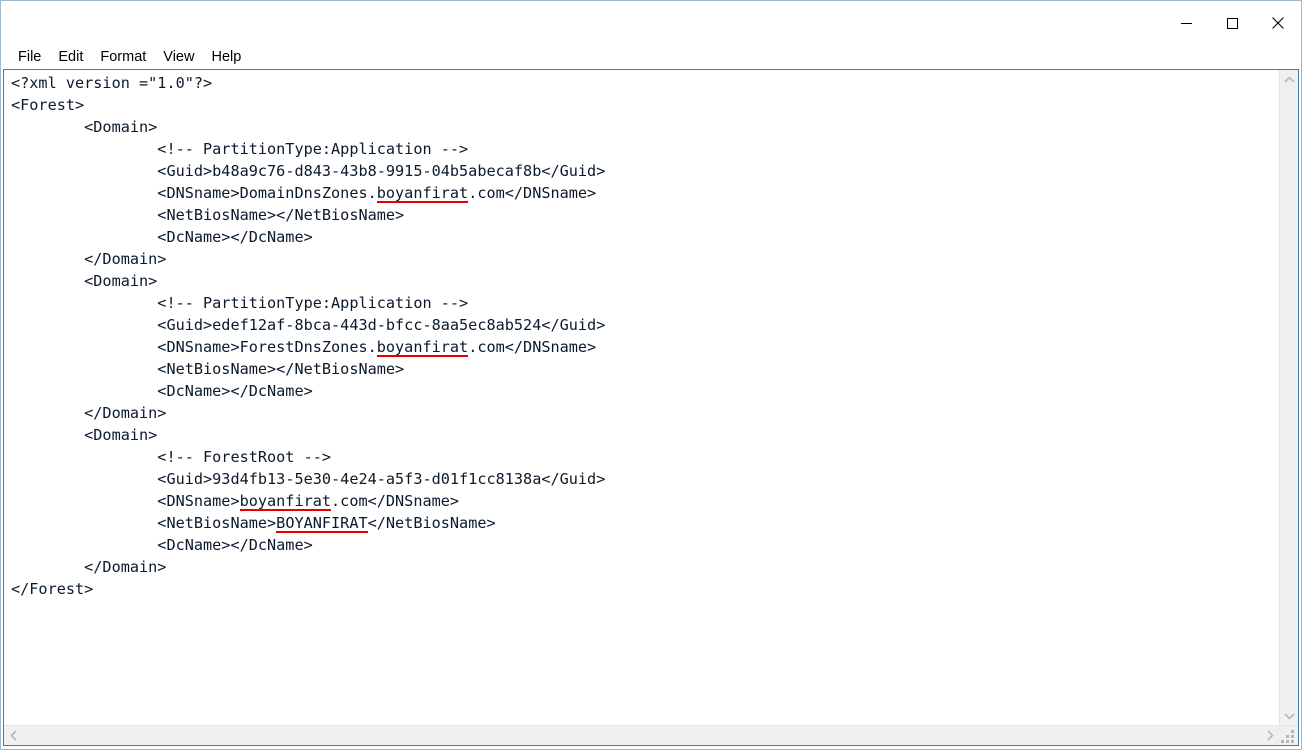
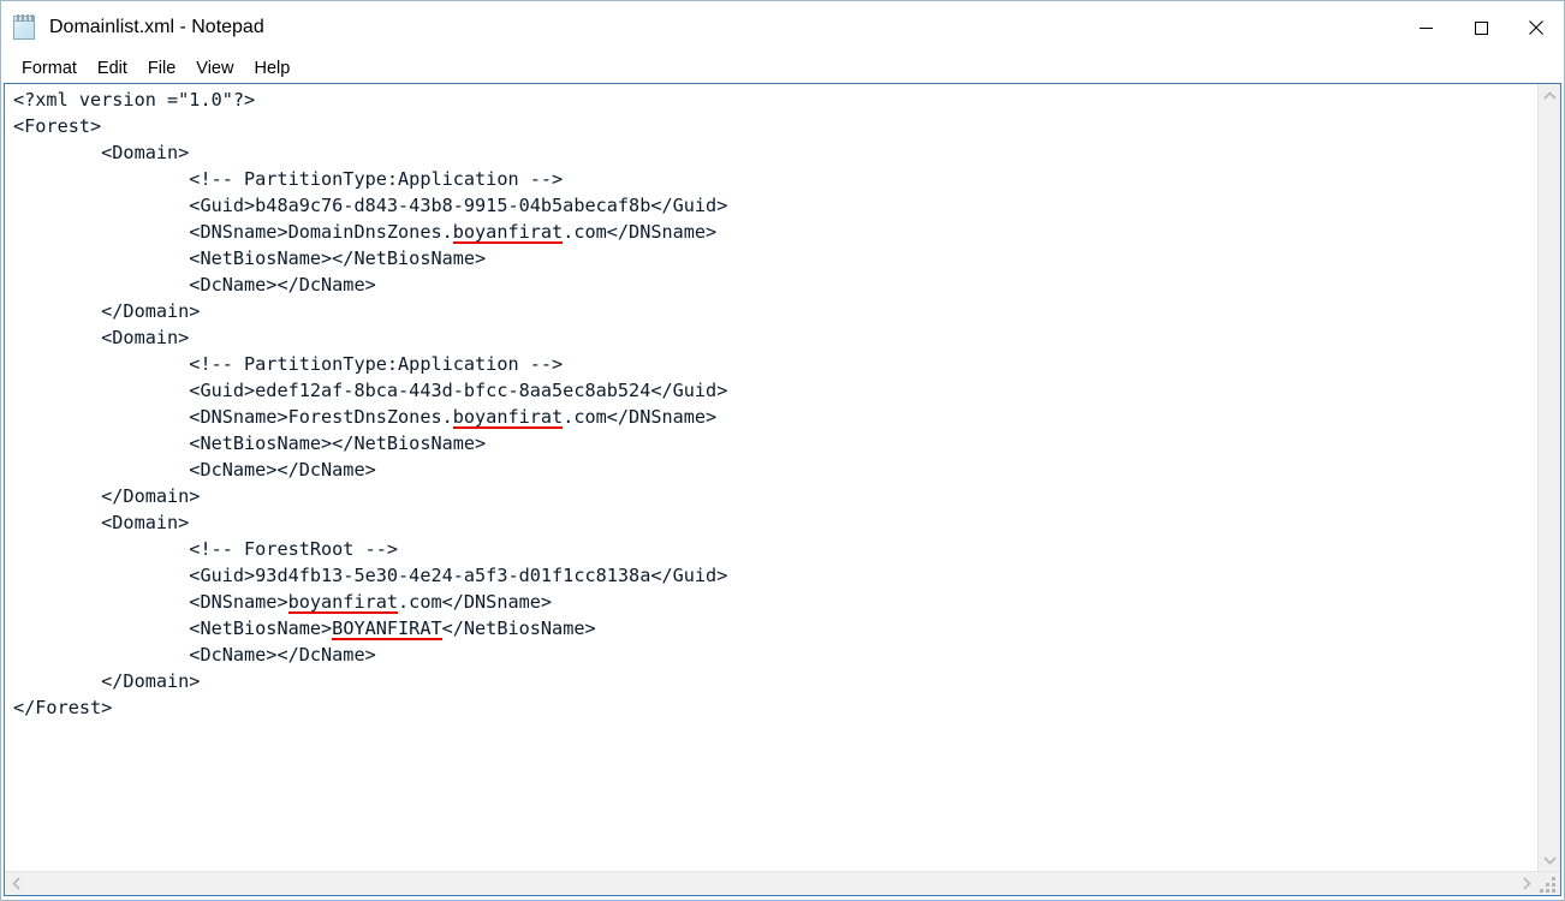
+ Domainlist.xml - Notepad
- File
+ Format
  Edit
- Format
+ File
  View
  Help
  <?xml version ="1.0"?>
  <Forest>
  <Domain>
  <!-- PartitionType:Application -->
  <Guid>b48a9c76-d843-43b8-9915-04b5abecaf8b</Guid>
  <DNSname>DomainDnsZones.boyanfirat.com</DNSname>
  <NetBiosName></NetBiosName>
  <DcName></DcName>
  </Domain>
  <Domain>
  <!-- PartitionType:Application -->
  <Guid>edef12af-8bca-443d-bfcc-8aa5ec8ab524</Guid>
  <DNSname>ForestDnsZones.boyanfirat.com</DNSname>
  <NetBiosName></NetBiosName>
  <DcName></DcName>
  </Domain>
  <Domain>
  <!-- ForestRoot -->
  <Guid>93d4fb13-5e30-4e24-a5f3-d01f1cc8138a</Guid>
  <DNSname>boyanfirat.com</DNSname>
  <NetBiosName>BOYANFIRAT</NetBiosName>
  <DcName></DcName>
  </Domain>
  </Forest>
